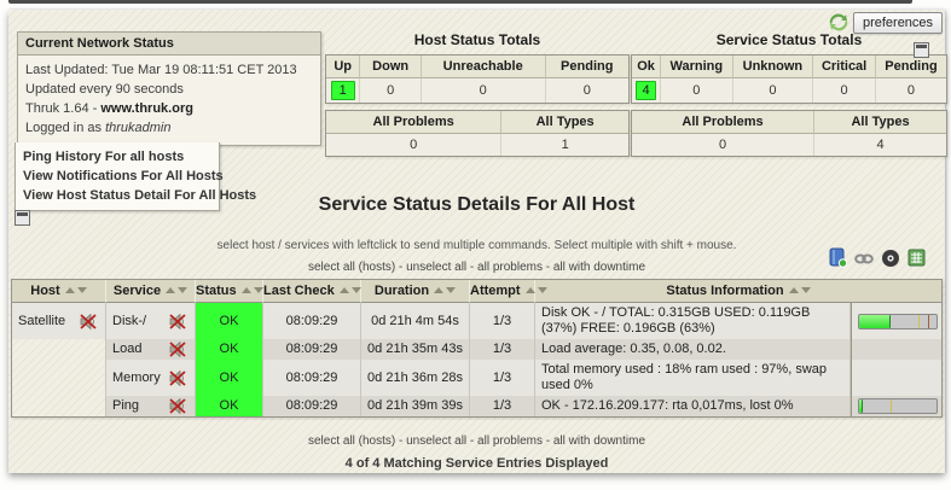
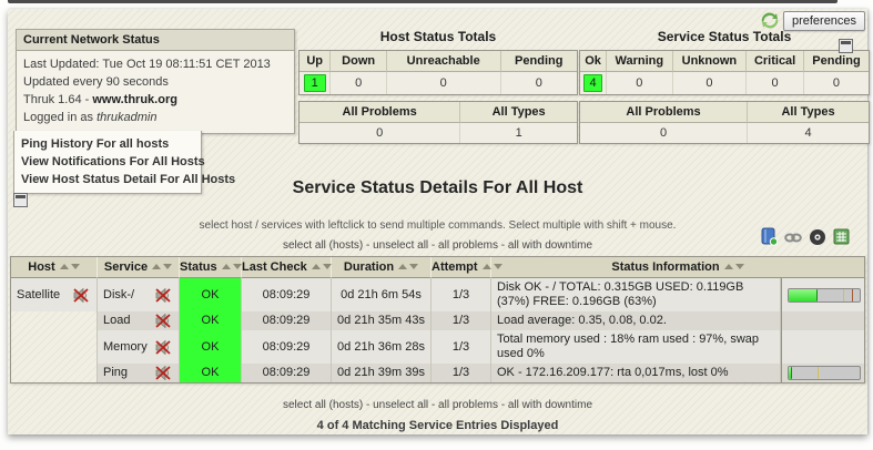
  Current Network Status
- Last Updated: Tue Mar 19 08:11:51 CET 2013
+ Last Updated: Tue Oct 19 08:11:51 CET 2013
  Updated every 90 seconds
  Thruk 1.64 - www.thruk.org
  Logged in as thrukadmin
  Ping History For all hosts
  View Notifications For All Hosts
  View Host Status Detail For Al
  Host Status Totals
  Up	Down	Unreachable	Pending
  1	0	0	0
  All Problems	All Types
  0	1
  Service Status Totals
  Ok	Warning	Unknown	Critical	Pending
  4	0	0	0	0
  All Problems	All Types
  0	4
  preferences
  Service Status Details For All Host
  select host / services with leftclick to send multiple commands. Select multiple with shift + mouse.
  select all (hosts) - unselect all - all problems - all with downtime
  Host	Service	Status	Last Check	Duration	Attempt	Status Information
- Satellite	Disk-/	OK	08:09:29	0d 21h 4m 54s	1/3	Disk OK - / TOTAL: 0.315GB USED: 0.119GB (37%) FREE: 0.196GB (63%)
+ Satellite	Disk-/	OK	08:09:29	0d 21h 6m 54s	1/3	Disk OK - / TOTAL: 0.315GB USED: 0.119GB (37%) FREE: 0.196GB (63%)
  	Load	OK	08:09:29	0d 21h 35m 43s	1/3	Load average: 0.35, 0.08, 0.02.
  	Memory	OK	08:09:29	0d 21h 36m 28s	1/3	Total memory used : 18% ram used : 97%, swap used 0%
  	Ping	OK	08:09:29	0d 21h 39m 39s	1/3	OK - 172.16.209.177: rta 0,017ms, lost 0%
  select all (hosts) - unselect all - all problems - all with downtime
  4 of 4 Matching Service Entries Displayed
